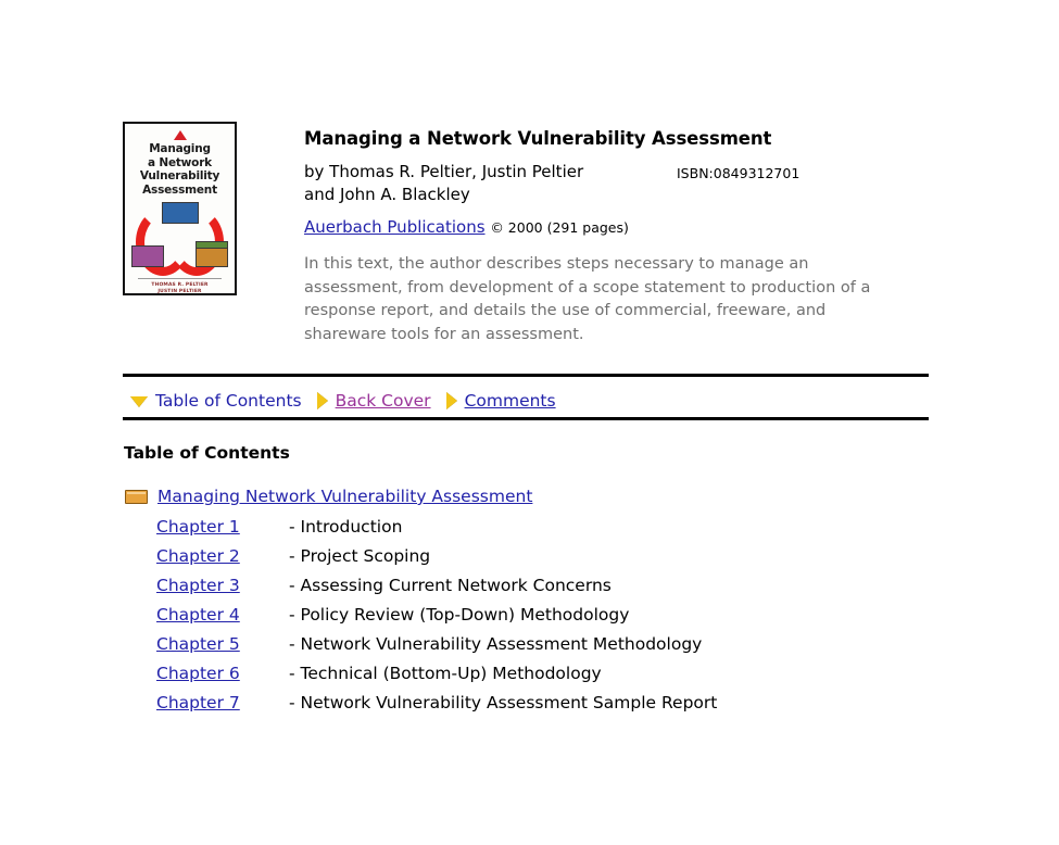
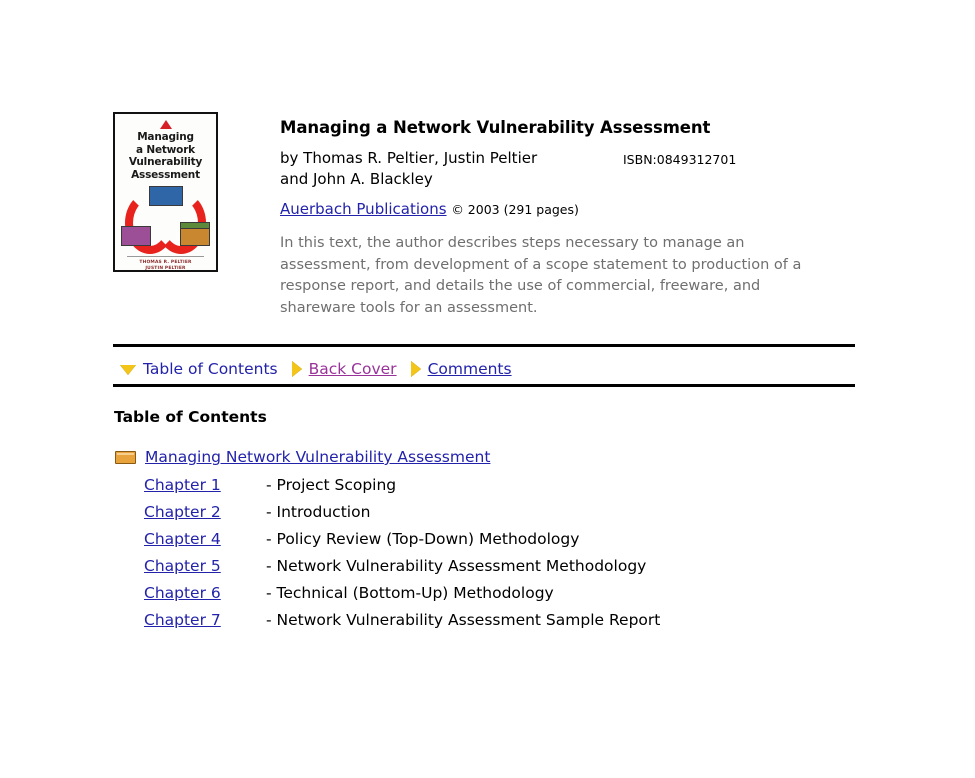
  Managing
  a Network
  Vulnerability
  Assessment
  Managing a Network Vulnerability Assessment
  by Thomas R. Peltier, Justin Peltier and John A. Blackley
  ISBN:0849312701
- Auerbach Publications © 2000 (291 pages)
+ Auerbach Publications © 2003 (291 pages)
  In this text, the author describes steps necessary to manage an assessment, from development of a scope statement to production of a response report, and details the use of commercial, freeware, and shareware tools for an assessment.
  Table of Contents
  Back Cover
  Comments
  Table of Contents
  Managing Network Vulnerability Assessment
  Chapter 1
- - Introduction
+ - Project Scoping
  Chapter 2
- - Project Scoping
+ - Introduction
- Chapter 3
- - Assessing Current Network Concerns
  Chapter 4
  - Policy Review (Top-Down) Methodology
  Chapter 5
  - Network Vulnerability Assessment Methodology
  Chapter 6
  - Technical (Bottom-Up) Methodology
  Chapter 7
  - Network Vulnerability Assessment Sample Report
